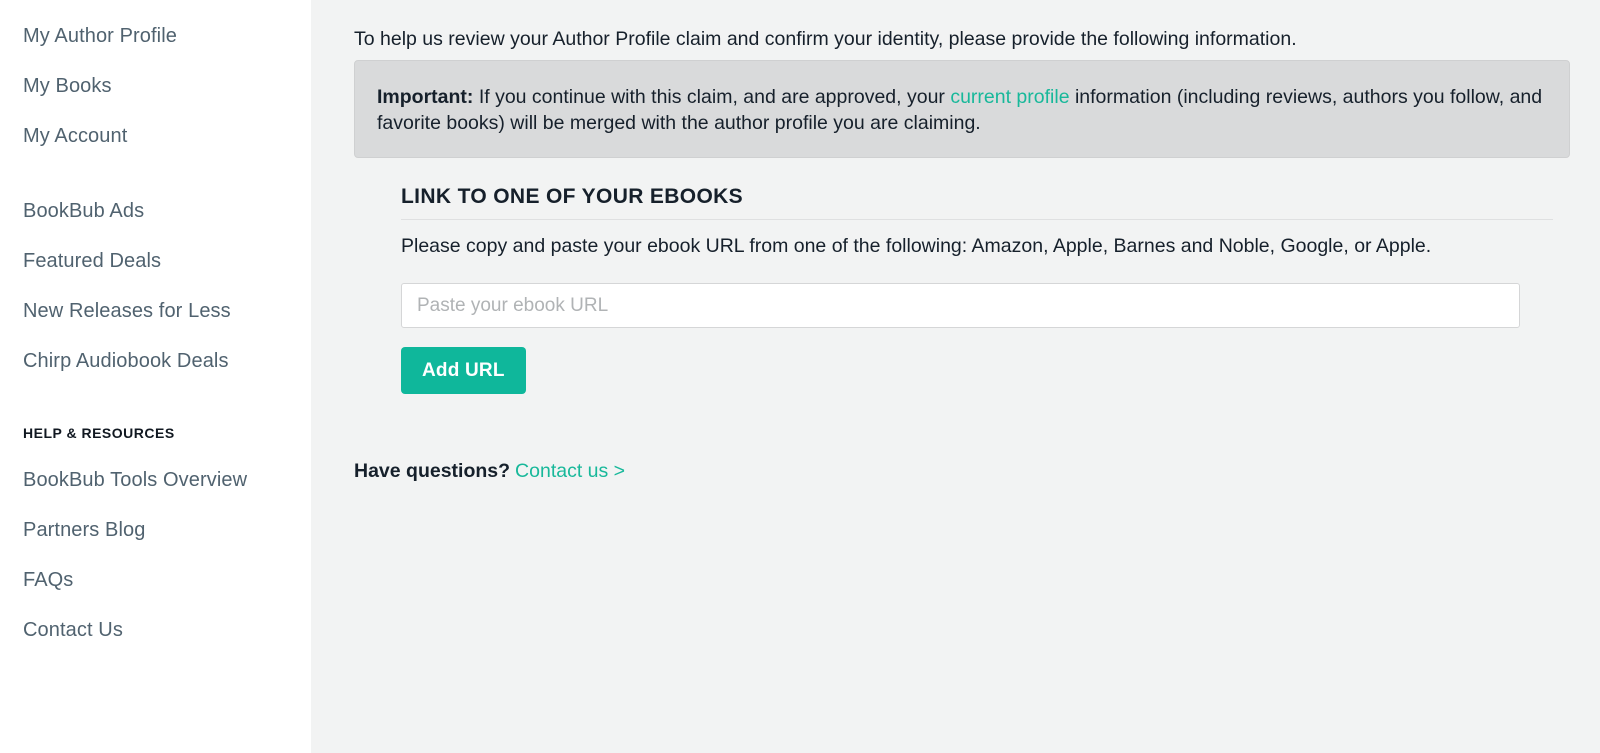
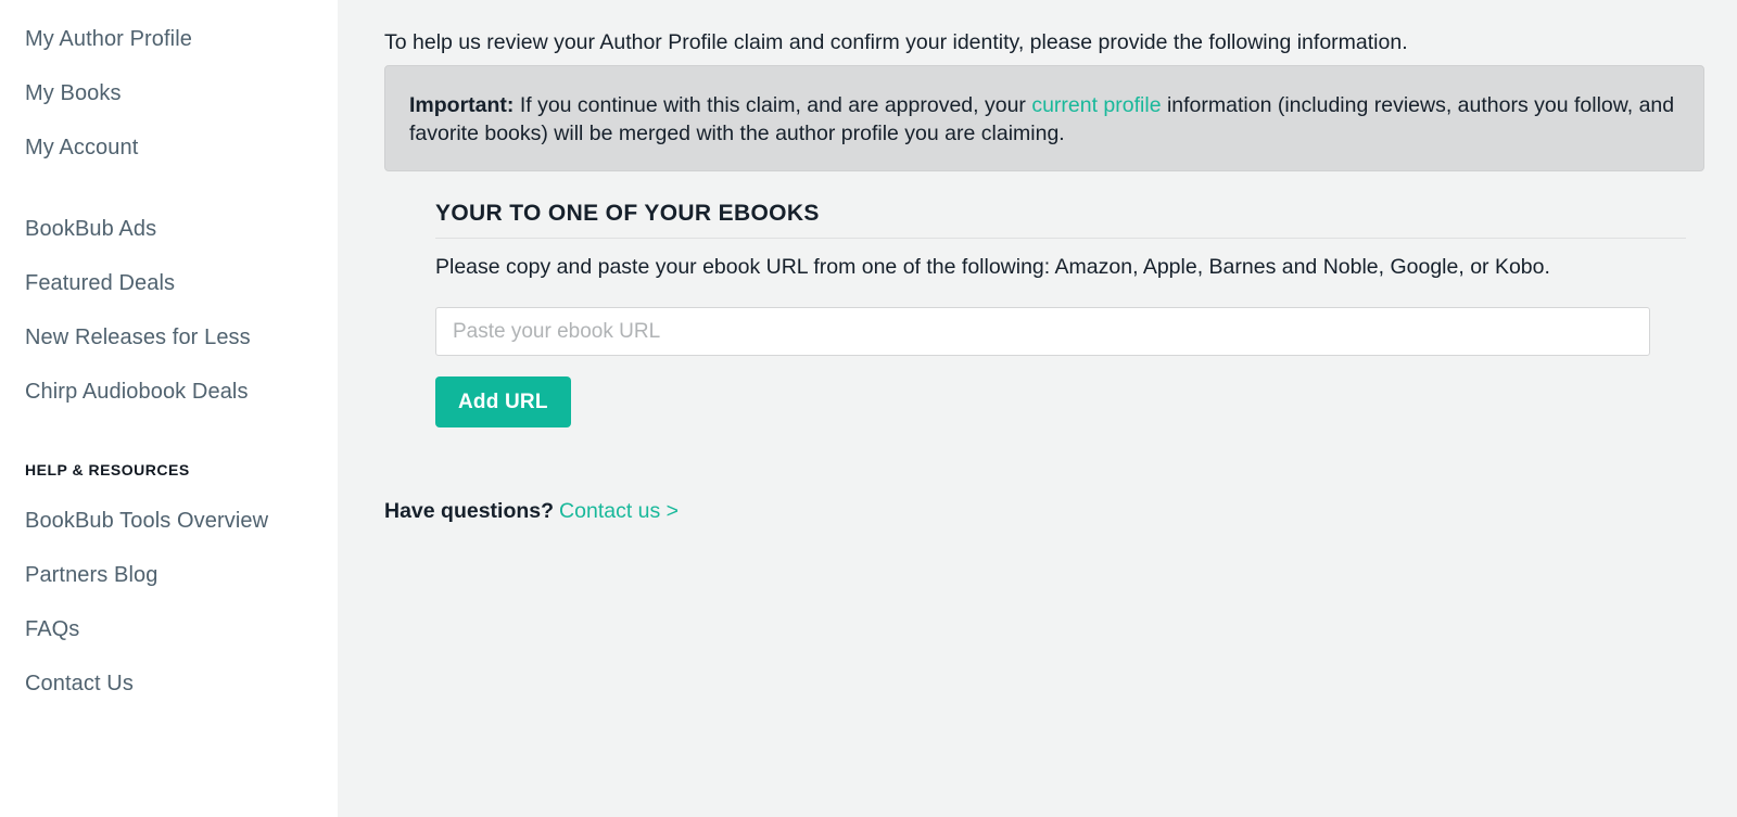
  My Author Profile
  My Books
  My Account
  BookBub Ads
  Featured Deals
  New Releases for Less
  Chirp Audiobook Deals
  HELP & RESOURCES
  BookBub Tools Overview
  Partners Blog
  FAQs
  Contact Us
  To help us review your Author Profile claim and confirm your identity, please provide the following information.
  Important: If you continue with this claim, and are approved, your current profile information (including reviews, authors you follow, and favorite books) will be merged with the author profile you are claiming.
- LINK TO ONE OF YOUR EBOOKS
+ YOUR TO ONE OF YOUR EBOOKS
- Please copy and paste your ebook URL from one of the following: Amazon, Apple, Barnes and Noble, Google, or Apple.
+ Please copy and paste your ebook URL from one of the following: Amazon, Apple, Barnes and Noble, Google, or Kobo.
  Paste your ebook URL
  Add URL
  Have questions? Contact us >
